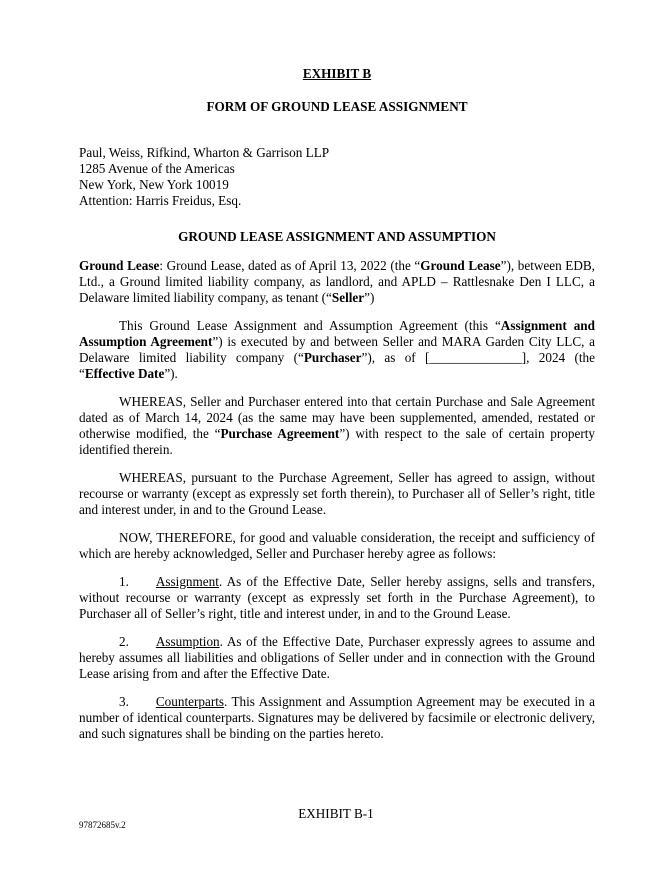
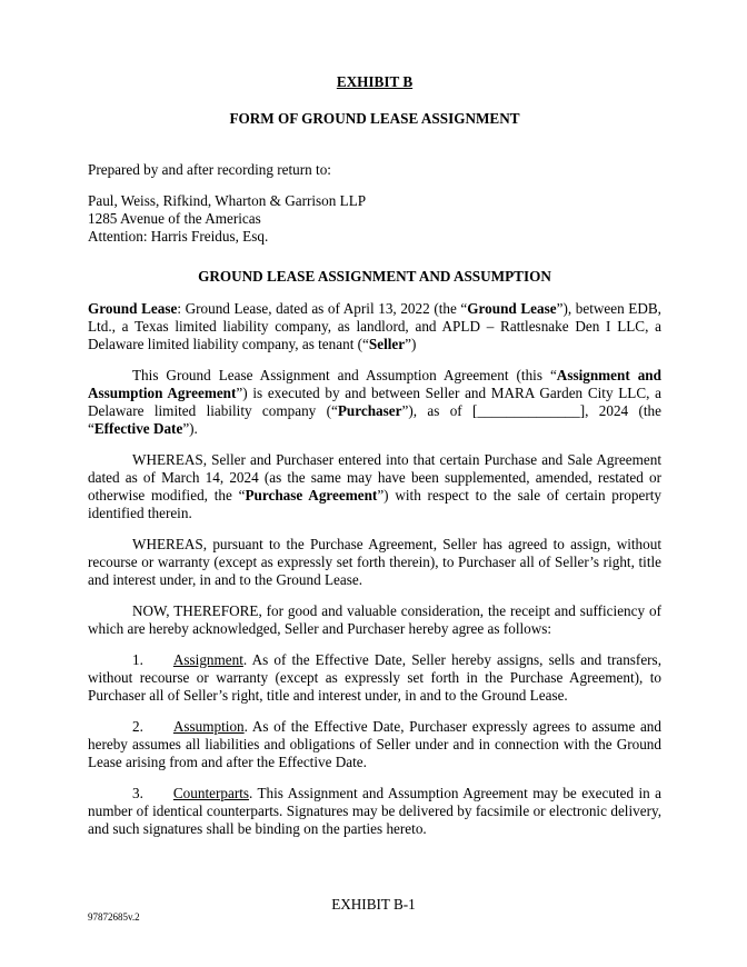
  EXHIBIT B
  FORM OF GROUND LEASE ASSIGNMENT
+ Prepared by and after recording return to:
  Paul, Weiss, Rifkind, Wharton & Garrison LLP
  1285 Avenue of the Americas
- New York, New York 10019
  Attention: Harris Freidus, Esq.
  GROUND LEASE ASSIGNMENT AND ASSUMPTION
- Ground Lease: Ground Lease, dated as of April 13, 2022 (the “Ground Lease”), between EDB, Ltd., a Ground limited liability company, as landlord, and APLD – Rattlesnake Den I LLC, a Delaware limited liability company, as tenant (“Seller”)
+ Ground Lease: Ground Lease, dated as of April 13, 2022 (the “Ground Lease”), between EDB, Ltd., a Texas limited liability company, as landlord, and APLD – Rattlesnake Den I LLC, a Delaware limited liability company, as tenant (“Seller”)
  This Ground Lease Assignment and Assumption Agreement (this “Assignment and Assumption Agreement”) is executed by and between Seller and MARA Garden City LLC, a Delaware limited liability company (“Purchaser”), as of [______________], 2024 (the “Effective Date”).
  WHEREAS, Seller and Purchaser entered into that certain Purchase and Sale Agreement dated as of March 14, 2024 (as the same may have been supplemented, amended, restated or otherwise modified, the “Purchase Agreement”) with respect to the sale of certain property identified therein.
  WHEREAS, pursuant to the Purchase Agreement, Seller has agreed to assign, without recourse or warranty (except as expressly set forth therein), to Purchaser all of Seller’s right, title and interest under, in and to the Ground Lease.
  NOW, THEREFORE, for good and valuable consideration, the receipt and sufficiency of which are hereby acknowledged, Seller and Purchaser hereby agree as follows:
  1. Assignment. As of the Effective Date, Seller hereby assigns, sells and transfers, without recourse or warranty (except as expressly set forth in the Purchase Agreement), to Purchaser all of Seller’s right, title and interest under, in and to the Ground Lease.
  2. Assumption. As of the Effective Date, Purchaser expressly agrees to assume and hereby assumes all liabilities and obligations of Seller under and in connection with the Ground Lease arising from and after the Effective Date.
  3. Counterparts. This Assignment and Assumption Agreement may be executed in a number of identical counterparts. Signatures may be delivered by facsimile or electronic delivery, and such signatures shall be binding on the parties hereto.
  EXHIBIT B-1
  97872685v.2
